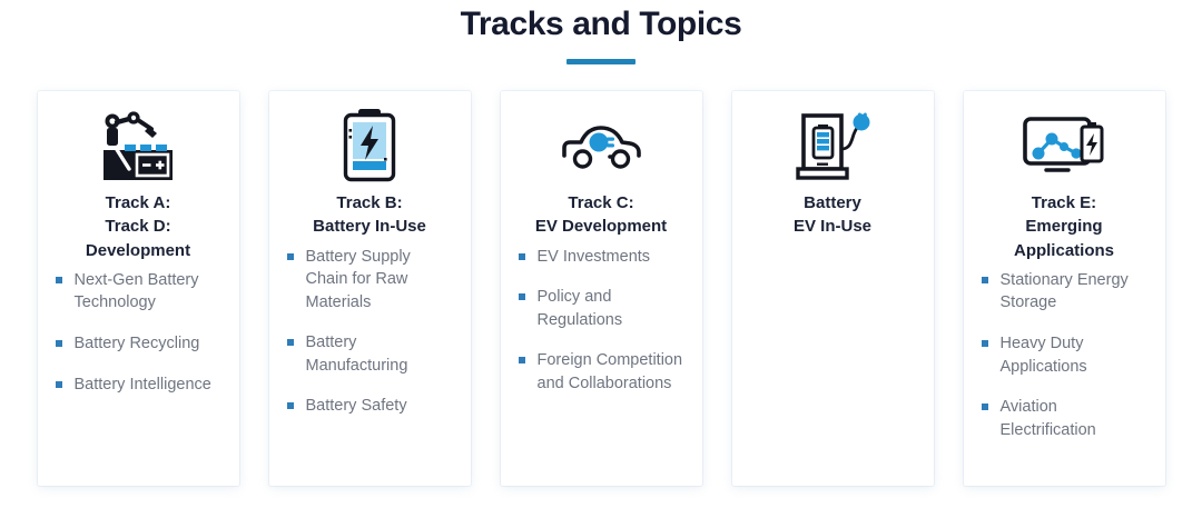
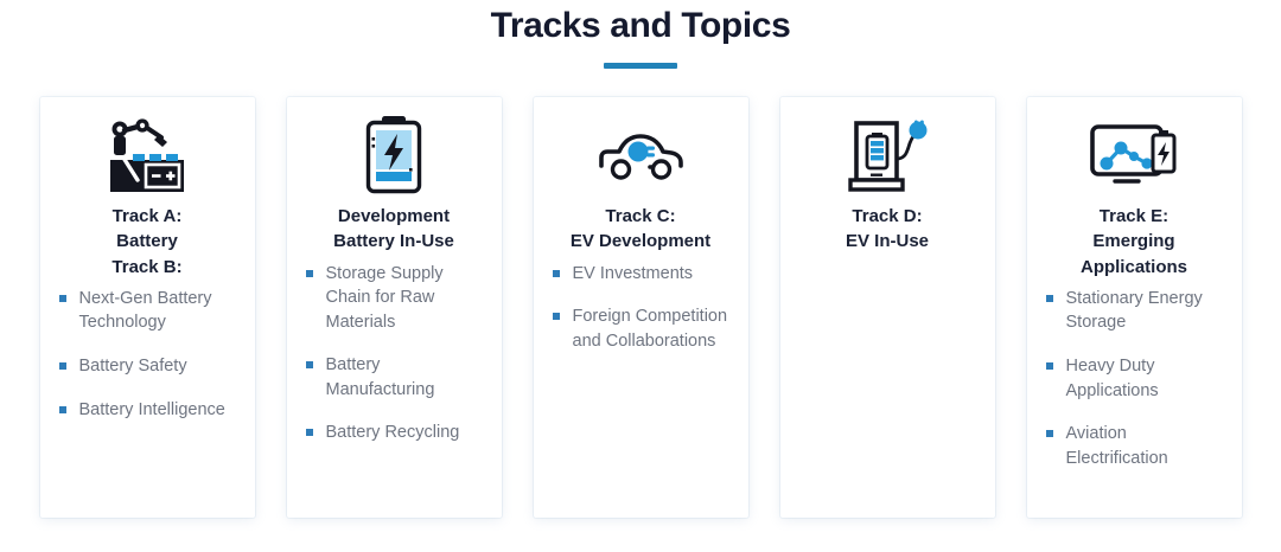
  Tracks and Topics
  Track A:
- Track D:
+ Battery
- Development
+ Track B:
  Next-Gen Battery Technology
- Battery Recycling
+ Battery Safety
  Battery Intelligence
- Track B:
+ Development
  Battery In-Use
- Battery Supply Chain for Raw Materials
+ Storage Supply Chain for Raw Materials
  Battery Manufacturing
- Battery Safety
+ Battery Recycling
  Track C:
  EV Development
  EV Investments
- Policy and Regulations
  Foreign Competition and Collaborations
- Battery
+ Track D:
  EV In-Use
  Track E:
  Emerging
  Applications
  Stationary Energy Storage
  Heavy Duty Applications
  Aviation Electrification
